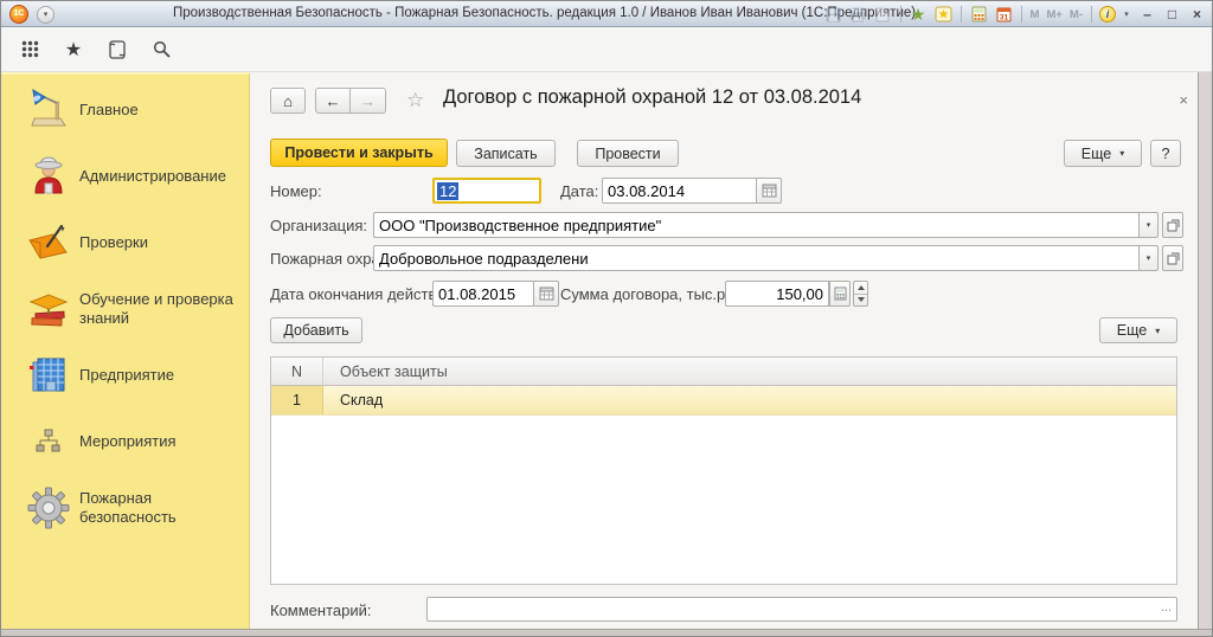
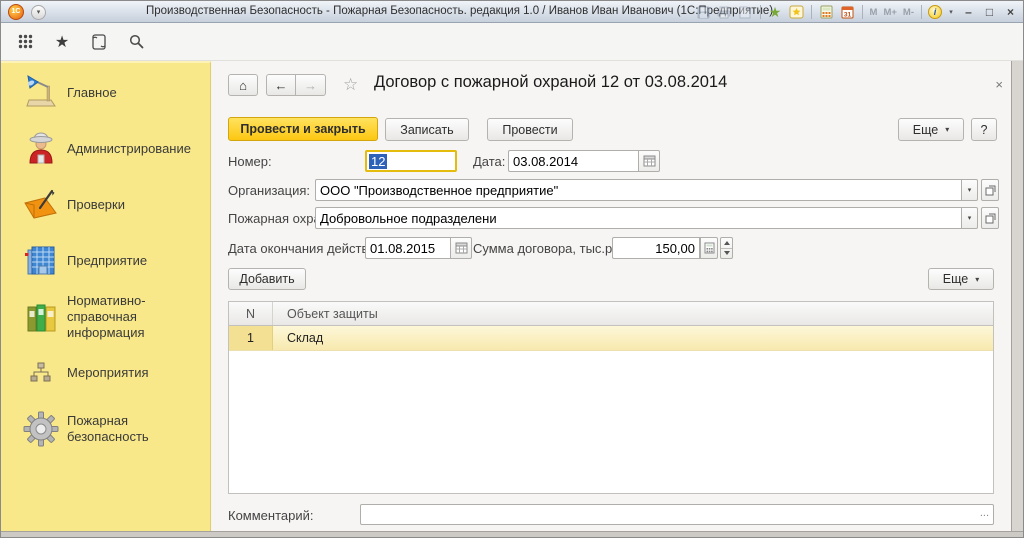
  Производственная Безопасность - Пожарная Безопасность. редакция 1.0 / Иванов Иван Иванович (1С:Предприяте)
  ★
  M
  M+
  M-
  i
  –
  □
  ×
  ★
  Главное
  Администрирование
  Проверки
- Обучение и проверка знаний
  Предприятие
+ Нормативно-справочная информация
  Мероприятия
  Пожарная безопасность
  ⌂
  ←
  →
  ☆
  Договор с пожарной охраной 12 от 03.08.2014
  ×
  Провести и закрыть
  Записать
  Провести
  Еще
  ▾
  ?
  Номер:
  12
  Дата:
  03.08.2014
  Организация:
  ООО "Производственное предприятие"
  Пожарная охр
  Добровольное подразделени
  Дата окончания дейст
  01.08.2015
  Сумма договора, тыс.р
  150,00
  Добавить
  Еще
  ▾
  N
  Объект защиты
  1
  Склад
  Комментарий:
  ...
